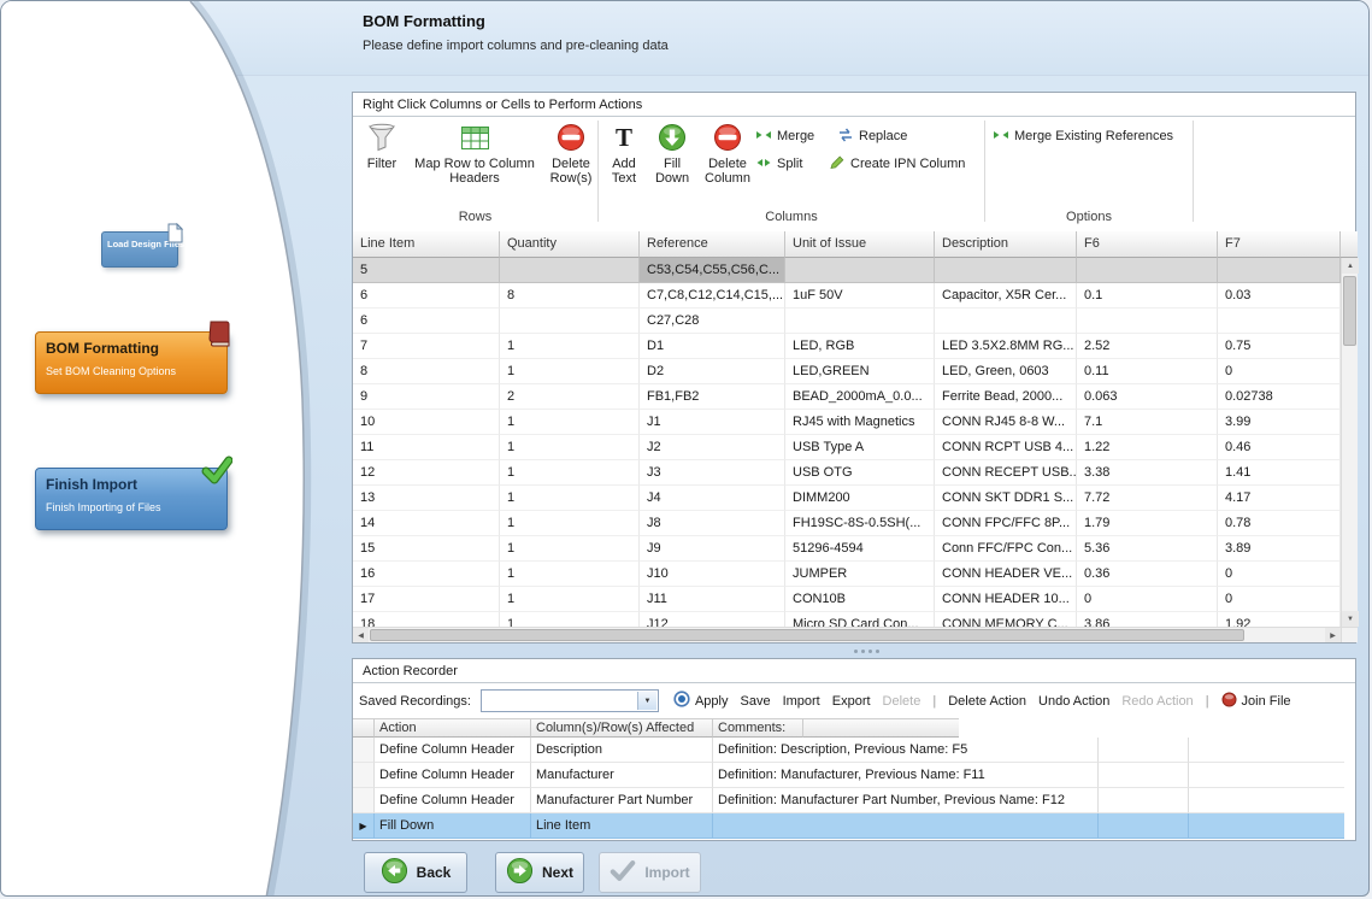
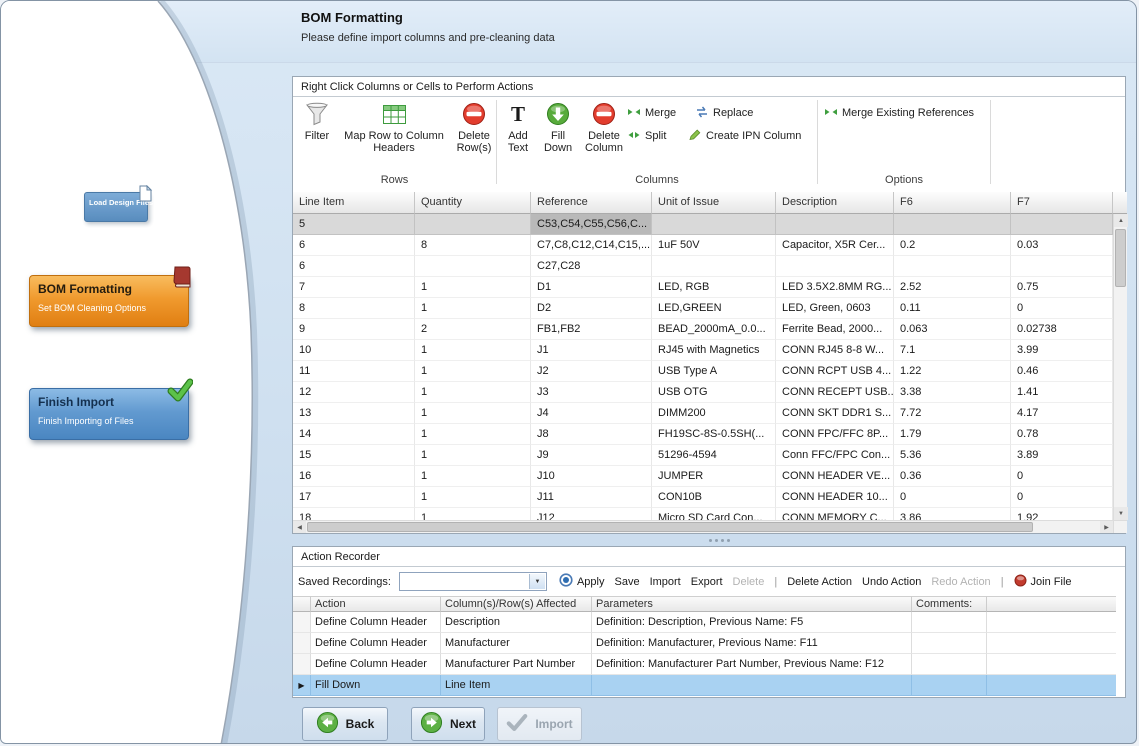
  Load Design Files
  BOM Formatting
  Set BOM Cleaning Options
  Finish Import
  Finish Importing of Files
  BOM Formatting
  Please define import columns and pre-cleaning data
  Right Click Columns or Cells to Perform Actions
  Filter
  Map Row to Column Headers
  Delete Row(s)
  T
  Add Text
  Fill Down
  Delete Column
  Merge
  Split
  Replace
  Create IPN Column
  Merge Existing References
  Rows
  Columns
  Options
  Line Item
  Quantity
  Reference
  Unit of Issue
  Description
  F6
  F7
  5
  C53,C54,C55,C56,C...
  6
  8
  C7,C8,C12,C14,C15,...
  1uF 50V
  Capacitor, X5R Cer...
- 0.1
+ 0.2
  0.03
  6
  C27,C28
  7
  1
  D1
  LED, RGB
  LED 3.5X2.8MM RG...
  2.52
  0.75
  8
  1
  D2
  LED,GREEN
  LED, Green, 0603
  0.11
  0
  9
  2
  FB1,FB2
  BEAD_2000mA_0.0...
  Ferrite Bead, 2000...
  0.063
  0.02738
  10
  1
  J1
  RJ45 with Magnetics
  CONN RJ45 8-8 W...
  7.1
  3.99
  11
  1
  J2
  USB Type A
  CONN RCPT USB 4...
  1.22
  0.46
  12
  1
  J3
  USB OTG
  CONN RECEPT USB..
  3.38
  1.41
  13
  1
  J4
  DIMM200
  CONN SKT DDR1 S...
  7.72
  4.17
  14
  1
  J8
  FH19SC-8S-0.5SH(...
  CONN FPC/FFC 8P...
  1.79
  0.78
  15
  1
  J9
  51296-4594
  Conn FFC/FPC Con...
  5.36
  3.89
  16
  1
  J10
  JUMPER
  CONN HEADER VE...
  0.36
  0
  17
  1
  J11
  CON10B
  CONN HEADER 10...
  0
  0
  18
  1
  J12
  Micro SD Card Con...
  CONN MEMORY C...
  3.86
  1.92
  Action Recorder
  Saved Recordings:
  Apply
  Save
  Import
  Export
  Delete
  |
  Delete Action
  Undo Action
  Redo Action
  |
  Join File
  Action
  Column(s)/Row(s) Affected
+ Parameters
  Comments:
  Define Column Header
  Description
  Definition: Description, Previous Name: F5
  Define Column Header
  Manufacturer
  Definition: Manufacturer, Previous Name: F11
  Define Column Header
  Manufacturer Part Number
  Definition: Manufacturer Part Number, Previous Name: F12
  ▶
  Fill Down
  Line Item
  Back
  Next
  Import
